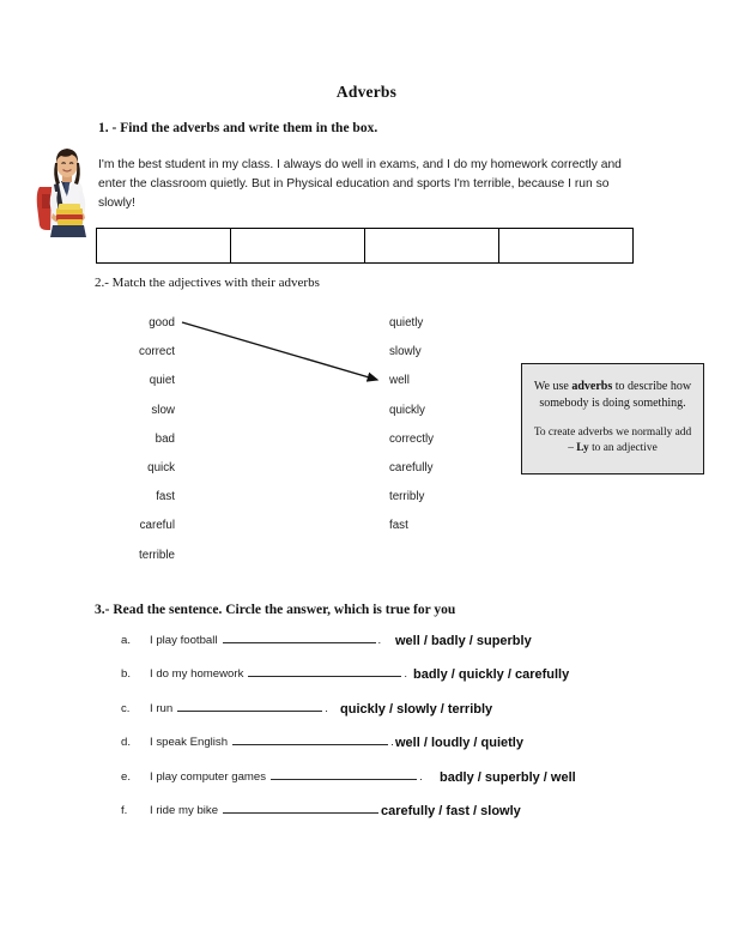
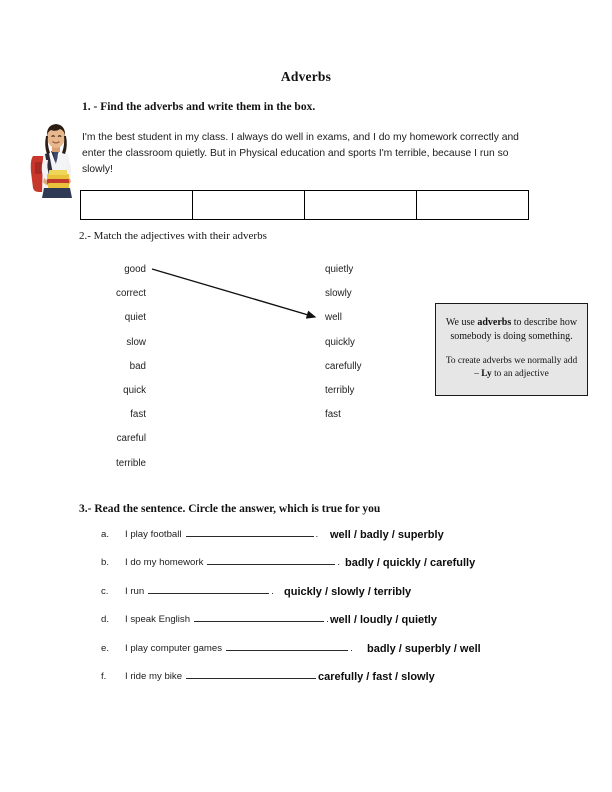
  Adverbs
  1. - Find the adverbs and write them in the box.
  I'm the best student in my class. I always do well in exams, and I do my homework correctly and enter the classroom quietly. But in Physical education and sports I'm terrible, because I run so slowly!
  2.- Match the adjectives with their adverbs
  good
  correct
  quiet
  slow
  bad
  quick
  fast
  careful
  terrible
  quietly
  slowly
  well
  quickly
- correctly
  carefully
  terribly
  fast
  We use adverbs to describe how somebody is doing something.
  To create adverbs we normally add – Ly to an adjective
  3.- Read the sentence. Circle the answer, which is true for you
  a.
  I play football .
  well / badly / superbly
  b.
  I do my homework .
  badly / quickly / carefully
  c.
  I run .
  quickly / slowly / terribly
  d.
  I speak English .
  well / loudly / quietly
  e.
  I play computer games .
  badly / superbly / well
  f.
  I ride my bike .
  carefully / fast / slowly
